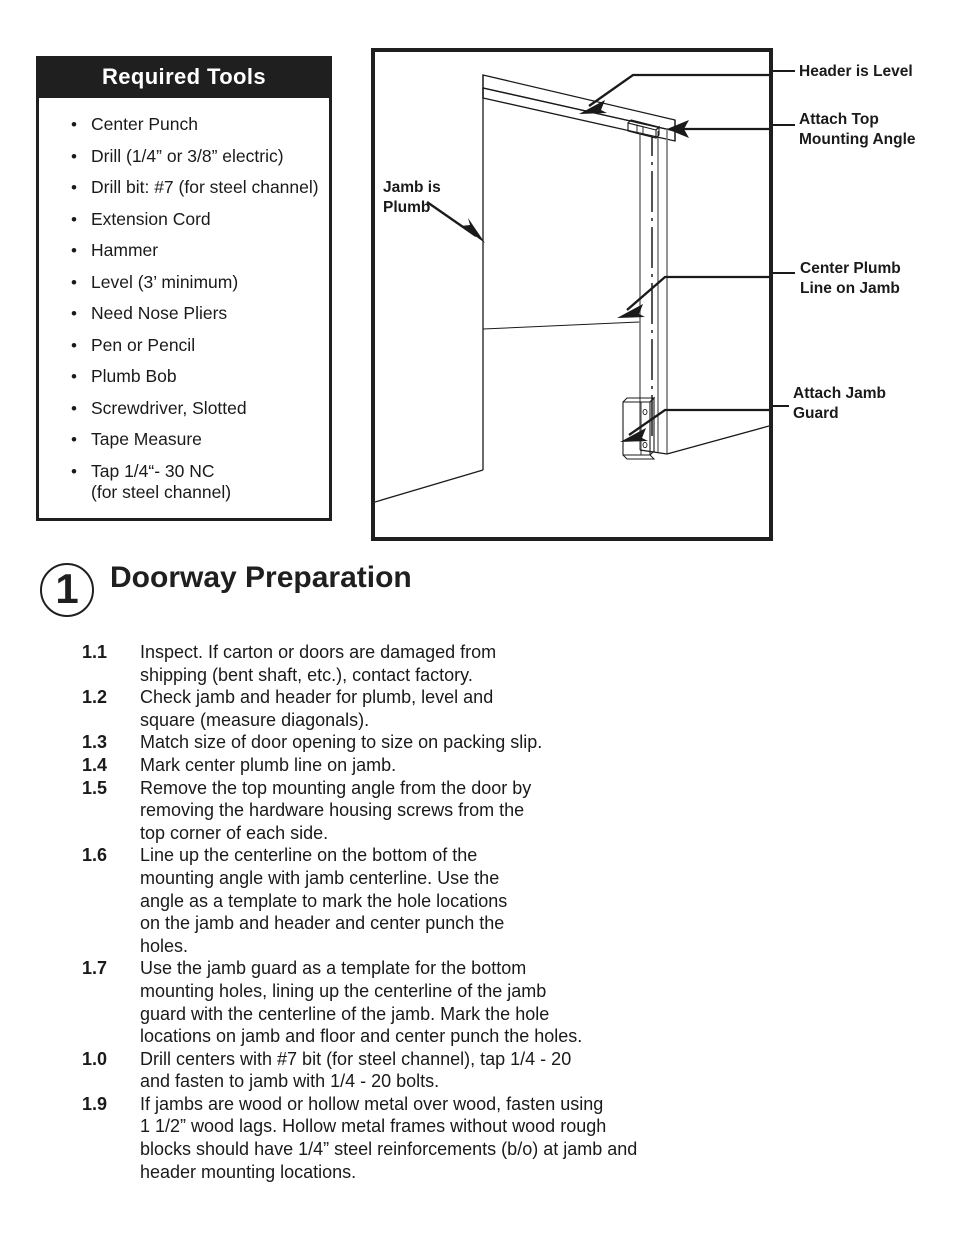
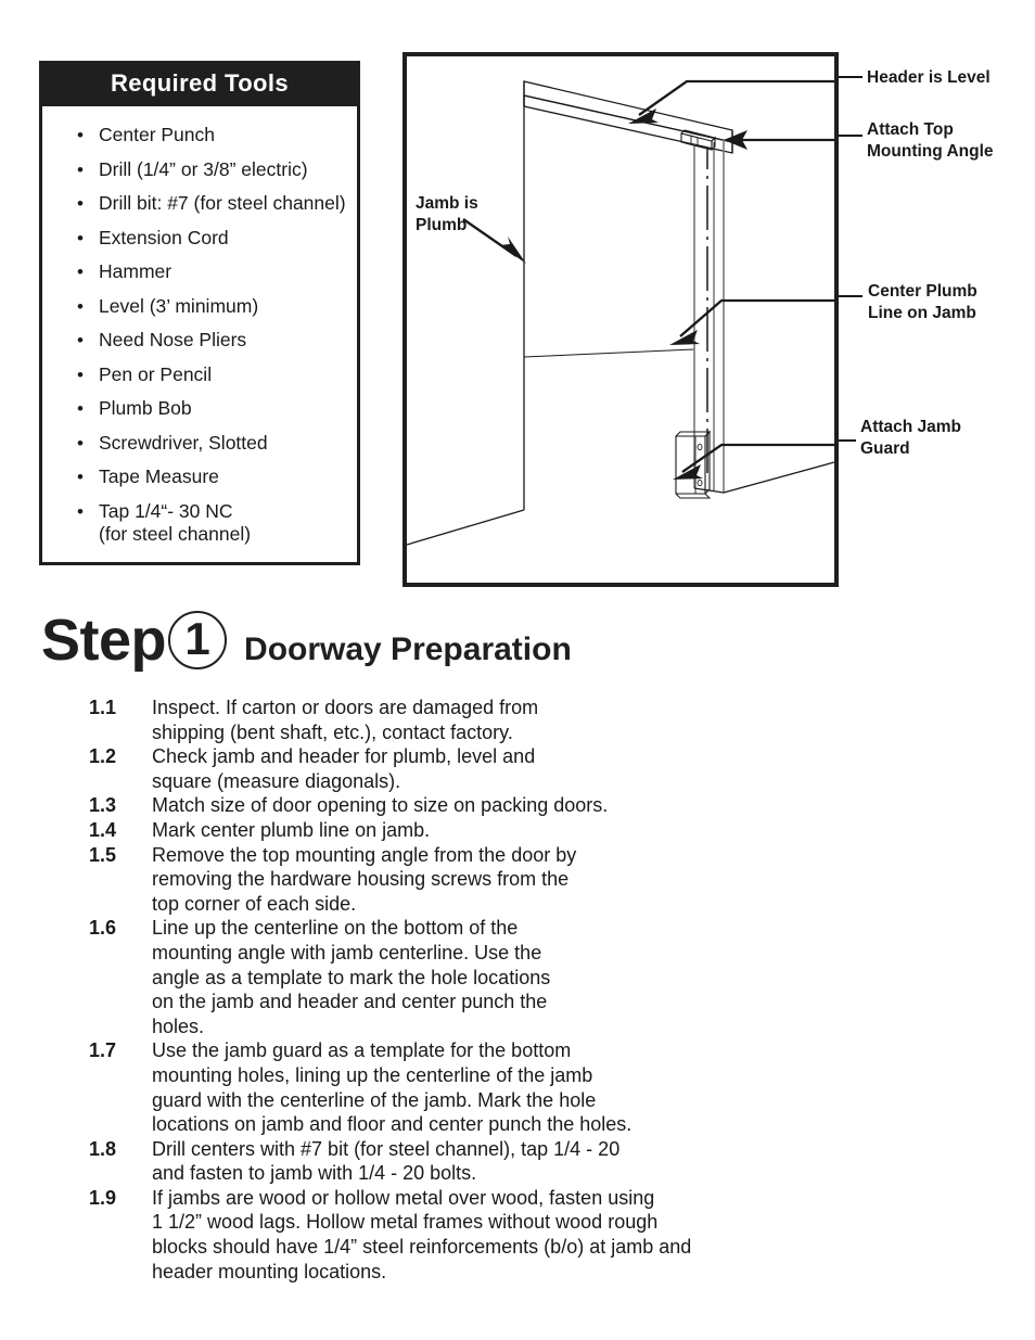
  Required Tools
  •
  Center Punch
  •
  Drill (1/4” or 3/8” electric)
  •
  Drill bit: #7 (for steel channel)
  •
  Extension Cord
  •
  Hammer
  •
  Level (3’ minimum)
  •
  Need Nose Pliers
  •
  Pen or Pencil
  •
  Plumb Bob
  •
  Screwdriver, Slotted
  •
  Tape Measure
  •
  Tap 1/4“- 30 NC
  (for steel channel)
  Header is Level
  Attach Top
  Mounting Angle
  Center Plumb
  Line on Jamb
  Attach Jamb
  Guard
  Jamb is
  Plumb
+ Step
  1
  Doorway Preparation
  1.1
  Inspect. If carton or doors are damaged from
  shipping (bent shaft, etc.), contact factory.
  1.2
  Check jamb and header for plumb, level and
  square (measure diagonals).
  1.3
- Match size of door opening to size on packing slip.
+ Match size of door opening to size on packing doors.
  1.4
  Mark center plumb line on jamb.
  1.5
  Remove the top mounting angle from the door by
  removing the hardware housing screws from the
  top corner of each side.
  1.6
  Line up the centerline on the bottom of the
  mounting angle with jamb centerline. Use the
  angle as a template to mark the hole locations
  on the jamb and header and center punch the
  holes.
  1.7
  Use the jamb guard as a template for the bottom
  mounting holes, lining up the centerline of the jamb
  guard with the centerline of the jamb. Mark the hole
  locations on jamb and floor and center punch the holes.
- 1.0
+ 1.8
  Drill centers with #7 bit (for steel channel), tap 1/4 - 20
  and fasten to jamb with 1/4 - 20 bolts.
  1.9
  If jambs are wood or hollow metal over wood, fasten using
  1 1/2” wood lags. Hollow metal frames without wood rough
  blocks should have 1/4” steel reinforcements (b/o) at jamb and
  header mounting locations.
